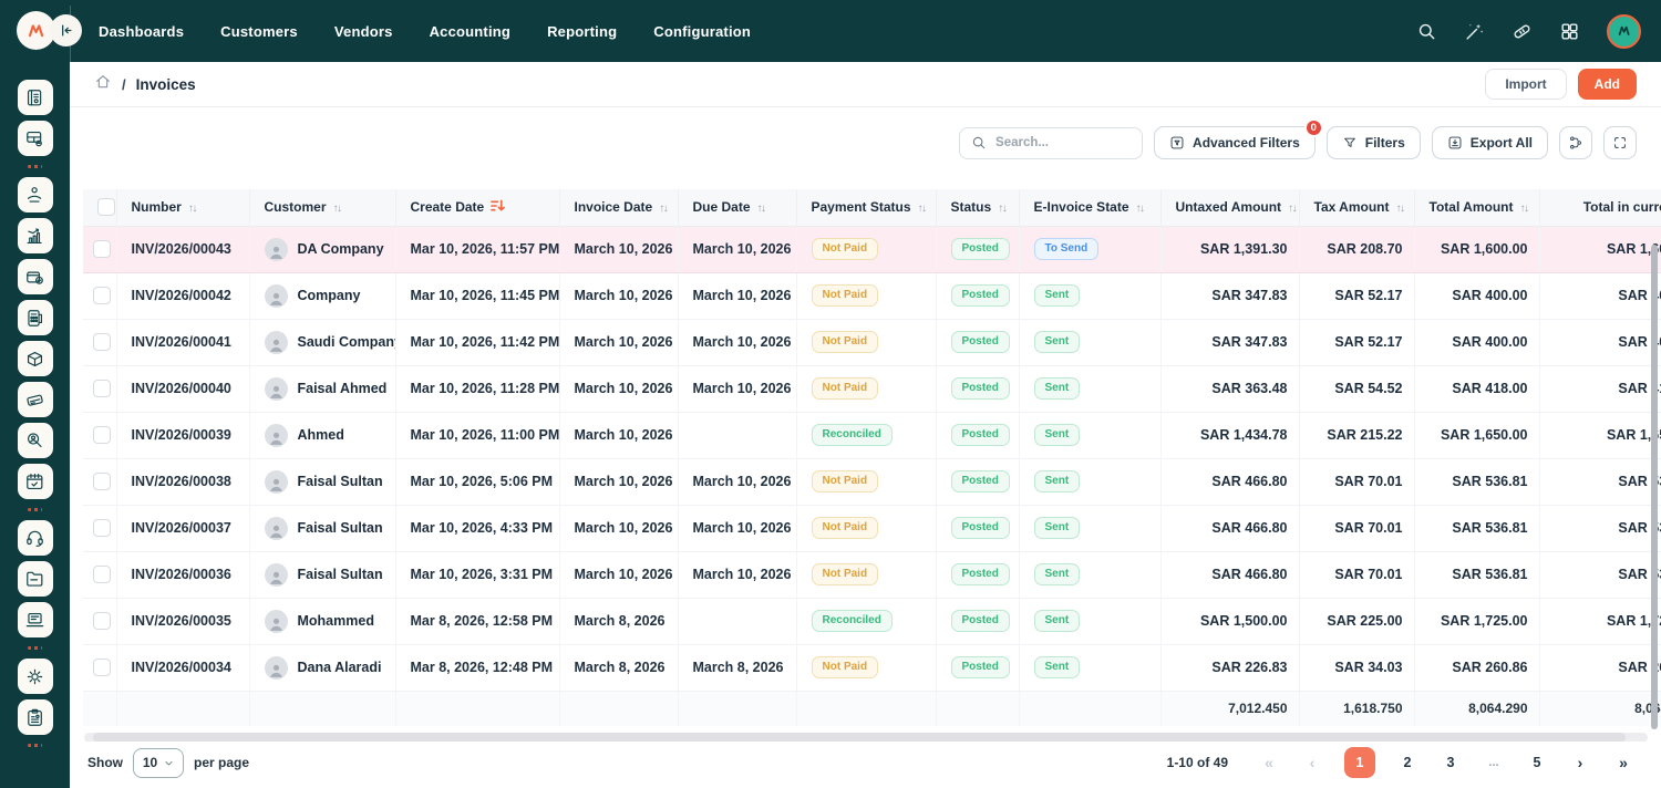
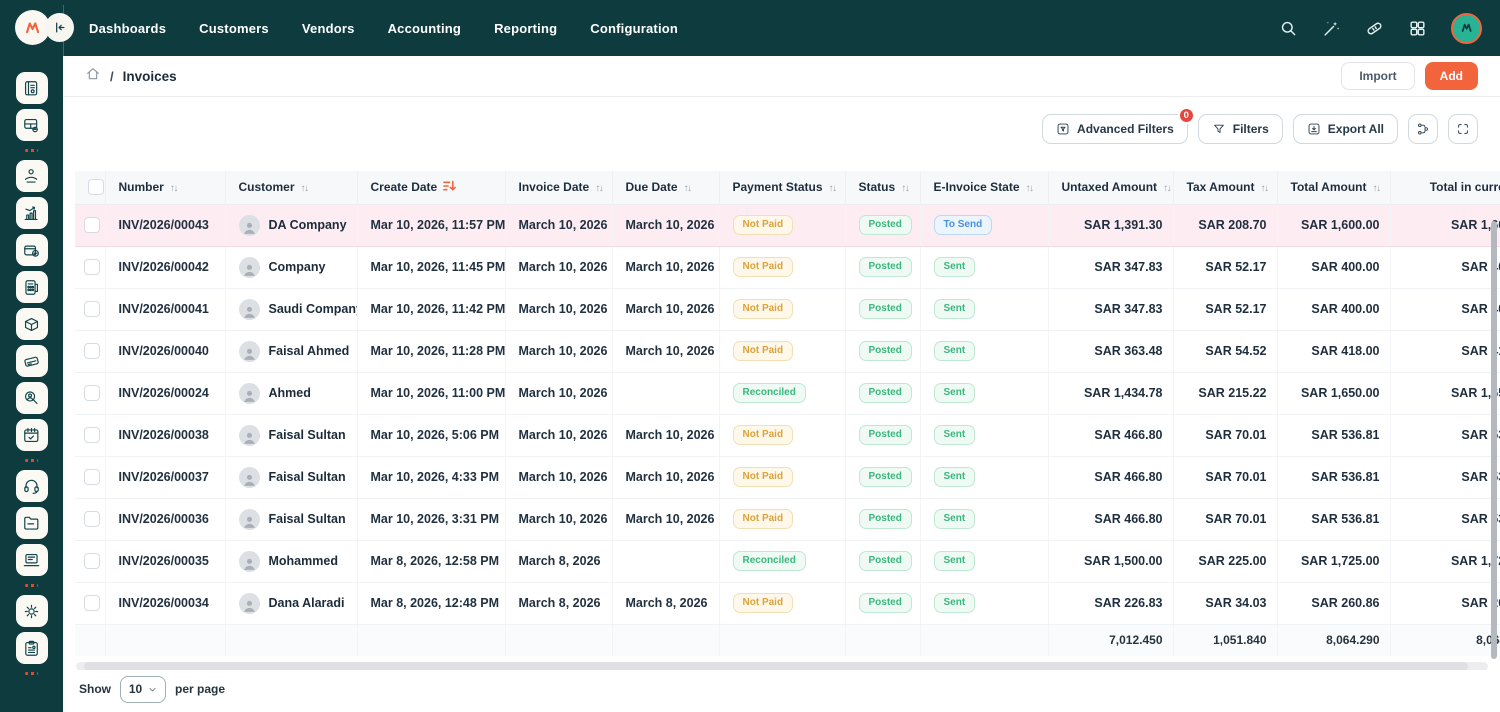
  Dashboards
  Customers
  Vendors
  Accounting
  Reporting
  Configuration
  /
  Invoices
  Import
  Add
- Search...
  Advanced Filters
  0
  Filters
  Export All
  	Number ↑↓	Customer ↑↓	Create Date	Invoice Date ↑↓	Due Date ↑↓	Payment Status ↑↓	Status ↑↓	E-Invoice State ↑↓	Untaxed Amount ↑↓	Tax Amount ↑↓	Total Amount ↑↓	Total in curr
  	INV/2026/00043	DA Company	Mar 10, 2026, 11:57 PM	March 10, 2026	March 10, 2026	Not Paid	Posted	To Send	SAR 1,391.30	SAR 208.70	SAR 1,600.00	SAR 1,
  	INV/2026/00042	Company	Mar 10, 2026, 11:45 PM	March 10, 2026	March 10, 2026	Not Paid	Posted	Sent	SAR 347.83	SAR 52.17	SAR 400.00	SAR
  	INV/2026/00041	Saudi Compan	Mar 10, 2026, 11:42 PM	March 10, 2026	March 10, 2026	Not Paid	Posted	Sent	SAR 347.83	SAR 52.17	SAR 400.00	SAR
  	INV/2026/00040	Faisal Ahmed	Mar 10, 2026, 11:28 PM	March 10, 2026	March 10, 2026	Not Paid	Posted	Sent	SAR 363.48	SAR 54.52	SAR 418.00	SAR
- 	INV/2026/00039	Ahmed	Mar 10, 2026, 11:00 PM	March 10, 2026		Reconciled	Posted	Sent	SAR 1,434.78	SAR 215.22	SAR 1,650.00	SAR 1,
+ 	INV/2026/00024	Ahmed	Mar 10, 2026, 11:00 PM	March 10, 2026		Reconciled	Posted	Sent	SAR 1,434.78	SAR 215.22	SAR 1,650.00	SAR 1,
  	INV/2026/00038	Faisal Sultan	Mar 10, 2026, 5:06 PM	March 10, 2026	March 10, 2026	Not Paid	Posted	Sent	SAR 466.80	SAR 70.01	SAR 536.81	SAR
  	INV/2026/00037	Faisal Sultan	Mar 10, 2026, 4:33 PM	March 10, 2026	March 10, 2026	Not Paid	Posted	Sent	SAR 466.80	SAR 70.01	SAR 536.81	SAR
  	INV/2026/00036	Faisal Sultan	Mar 10, 2026, 3:31 PM	March 10, 2026	March 10, 2026	Not Paid	Posted	Sent	SAR 466.80	SAR 70.01	SAR 536.81	SAR
  	INV/2026/00035	Mohammed	Mar 8, 2026, 12:58 PM	March 8, 2026		Reconciled	Posted	Sent	SAR 1,500.00	SAR 225.00	SAR 1,725.00	SAR 1,
  	INV/2026/00034	Dana Alaradi	Mar 8, 2026, 12:48 PM	March 8, 2026	March 8, 2026	Not Paid	Posted	Sent	SAR 226.83	SAR 34.03	SAR 260.86	SAR
- 									7,012.450	1,618.750	8,064.290	8,0
+ 									7,012.450	1,051.840	8,064.290	8,0
  Show
  10
  per page
- 1-10 of 49
- «
- ‹
- 1
- 2
- 3
- ...
- 5
- ›
- »
